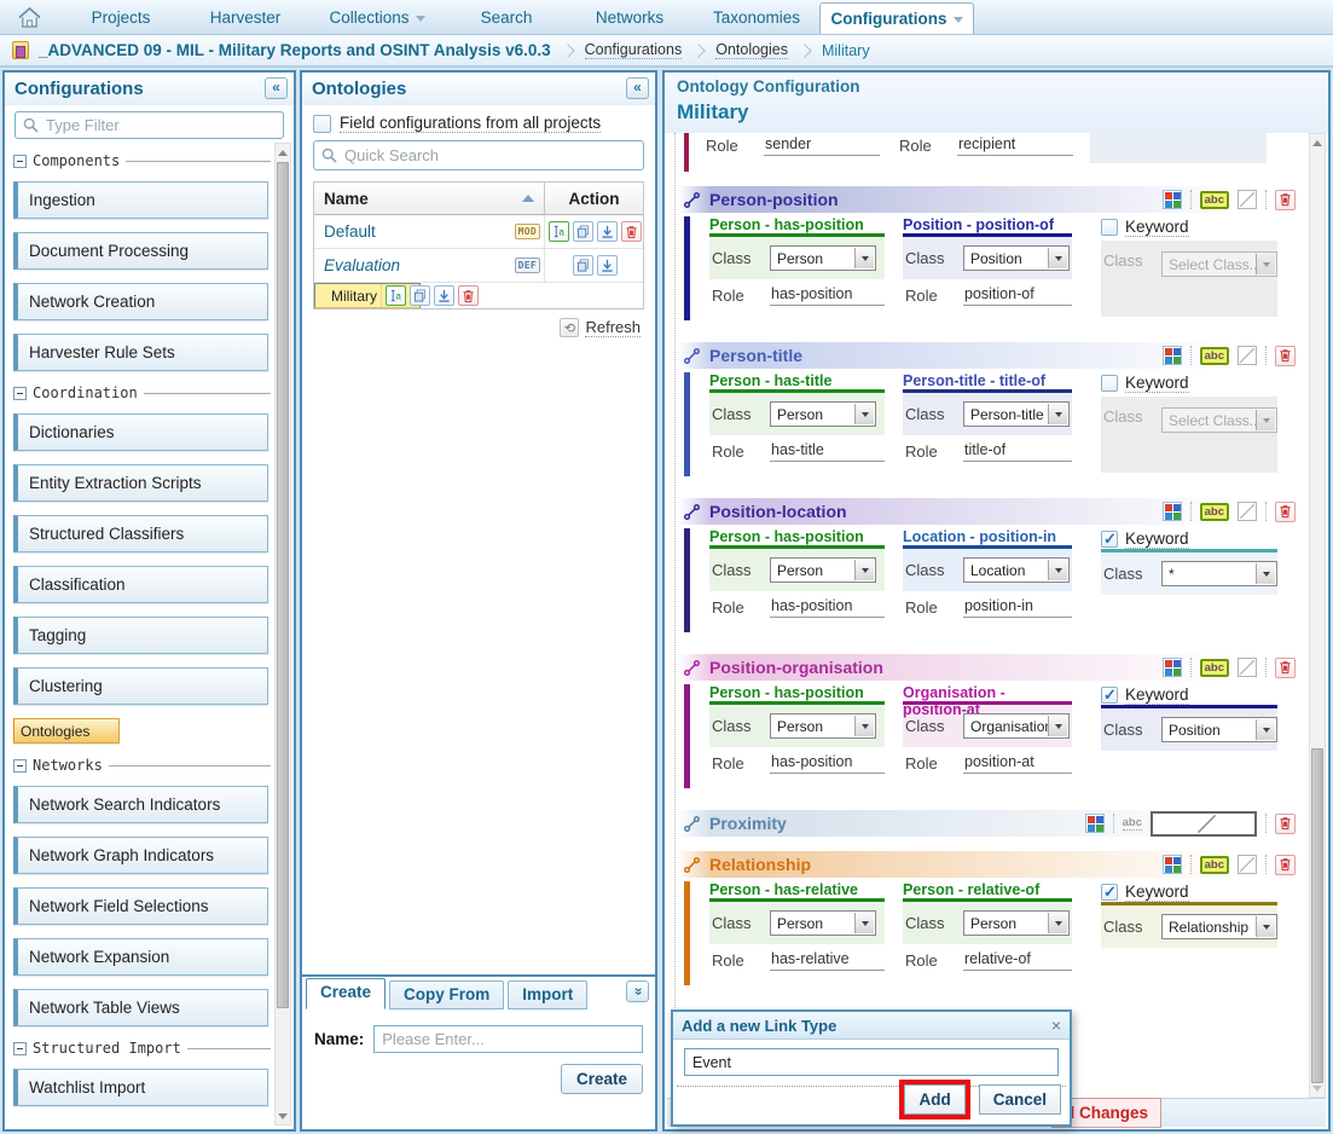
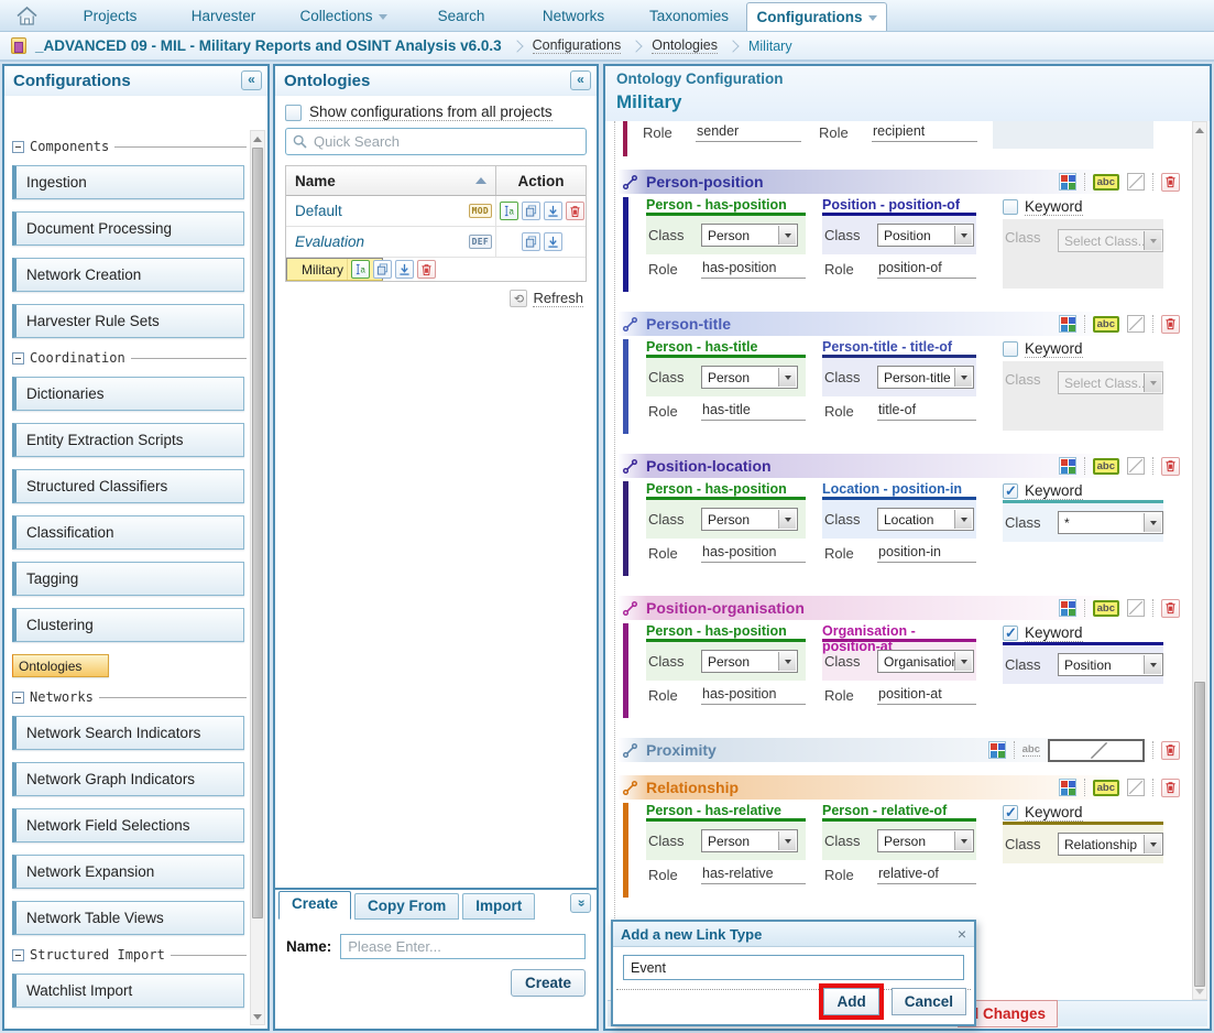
  Projects
  Harvester
  Collections
  Search
  Networks
  Taxonomies
  Configurations
  _ADVANCED 09 - MIL - Military Reports and OSINT Analysis v6.0.3
  Configurations
  Ontologies
  Military
  Configurations
- Type Filter
  Components
  Ingestion
  Document Processing
  Network Creation
  Harvester Rule Sets
  Coordination
  Dictionaries
  Entity Extraction Scripts
  Structured Classifiers
  Classification
  Tagging
  Clustering
  Ontologies
  Networks
  Network Search Indicators
  Network Graph Indicators
  Network Field Selections
  Network Expansion
  Network Table Views
  Structured Import
  Watchlist Import
  Ontologies
- Field configurations from all projects
+ Show configurations from all projects
  Quick Search
  Name
  Action
  Default
  MOD
  a
  Evaluation
  DEF
  Military
  a
  ⟲
  Refresh
  Create
  Copy From
  Import
  Name:
  Please Enter...
  Create
  Ontology Configuration
  Military
  Role
  sender
  Role
  recipient
  Person-position
  abc
  Person - has-position
  Class
  Person
  Role
  has-position
  Position - position-of
  Class
  Position
  Role
  position-of
  Keyword
  Class
  Select Class.
  Person-title
  abc
  Person - has-title
  Class
  Person
  Role
  has-title
  Person-title - title-of
  Class
  Person-title
  Role
  title-of
  Keyword
  Class
  Select Class.
  Position-location
  abc
  Person - has-position
  Class
  Person
  Role
  has-position
  Location - position-in
  Class
  Location
  Role
  position-in
  Keyword
  Class
  *
  Position-organisation
  abc
  Person - has-position
  Class
  Person
  Role
  has-position
  Organisation - position-at
  Class
  Organisatio
  Role
  position-at
  Keyword
  Class
  Position
  Proximity
  abc
  Relationship
  abc
  Person - has-relative
  Class
  Person
  Role
  has-relative
  Person - relative-of
  Class
  Person
  Role
  relative-of
  Keyword
  Class
  Relationship
  Changes
  Add a new Link Type
  ×
  Event
  Add
  Cancel
